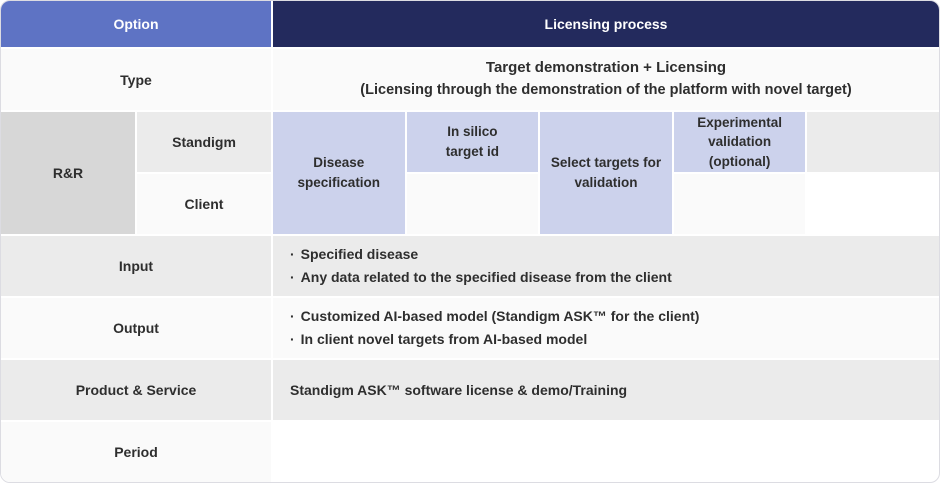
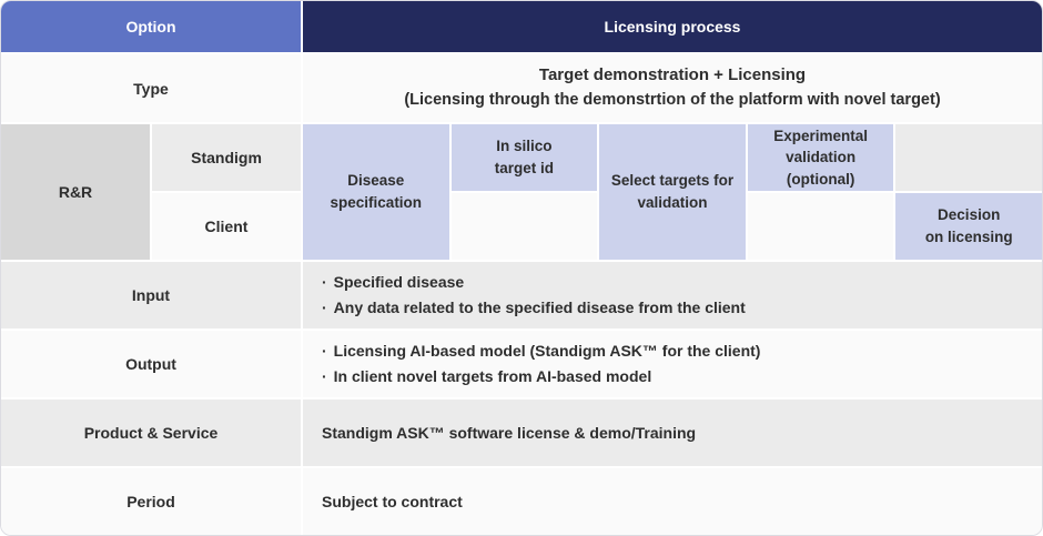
  Option
  Licensing process
  Type
  Target demonstration + Licensing
- (Licensing through the demonstration of the platform with novel target)
+ (Licensing through the demonstrtion of the platform with novel target)
  R&R
  Standigm
  Client
  Disease
  specification
  In silico
  target id
  Select targets for
  validation
  Experimental
  validation
  (optional)
+ Decision
+ on licensing
  Input
  ·
  Specified disease
  ·
  Any data related to the specified disease from the client
  Output
  ·
- Customized AI-based model (Standigm ASK™ for the client)
+ Licensing AI-based model (Standigm ASK™ for the client)
  ·
  In client novel targets from AI-based model
  Product & Service
  Standigm ASK™ software license & demo/Training
  Period
+ Subject to contract
